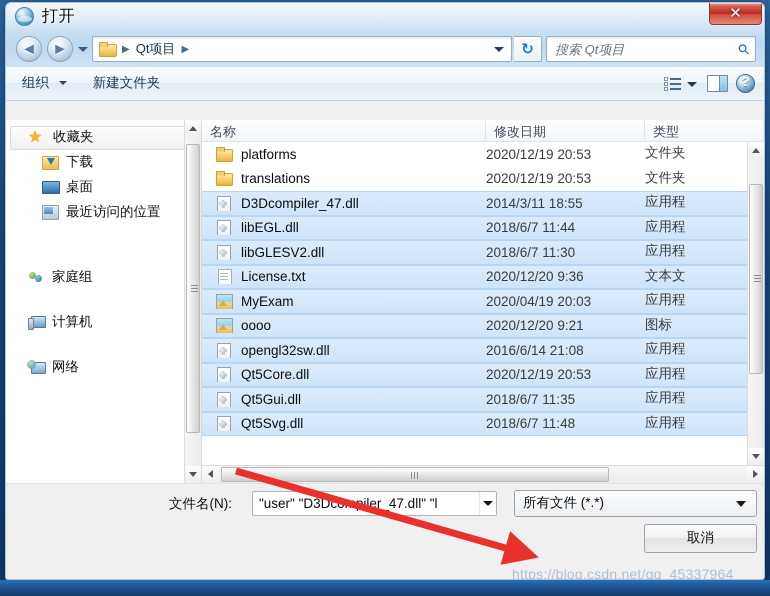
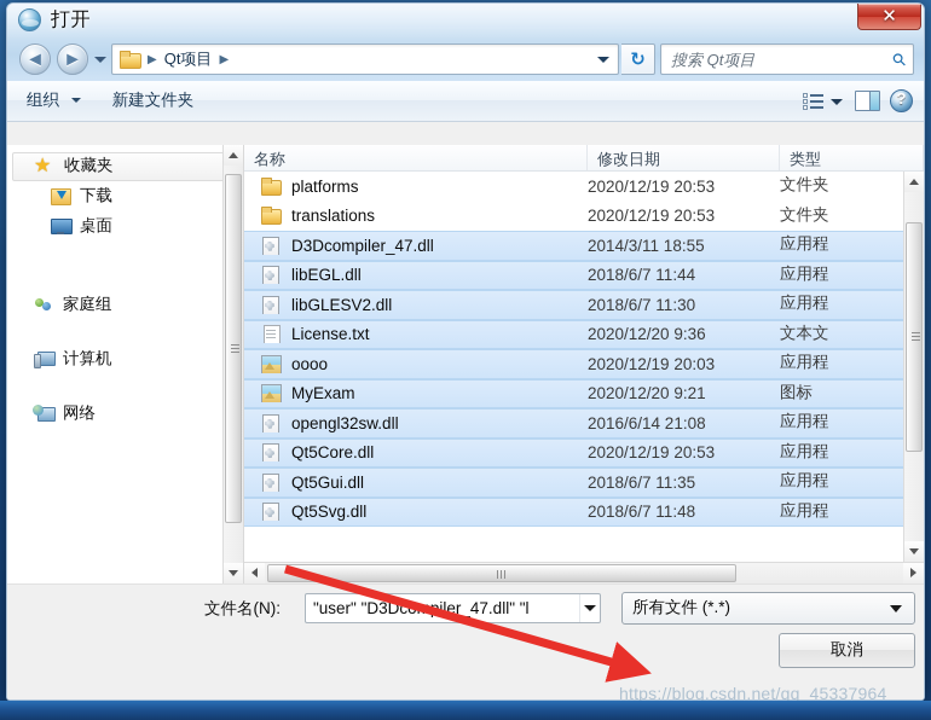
  打开
  ✕
  ◄
  ►
  ▶
  Qt项目
  ▶
  ↻
  搜索 Qt项目
  组织
  新建文件夹
  收藏夹
  下载
  桌面
- 最近访问的位置
  家庭组
  计算机
  网络
  名称
  修改日期
  类型
  platforms
  2020/12/19 20:53
  文件夹
  translations
  2020/12/19 20:53
  文件夹
  D3Dcompiler_47.dll
  2014/3/11 18:55
  应用程
  libEGL.dll
  2018/6/7 11:44
  应用程
  libGLESV2.dll
  2018/6/7 11:30
  应用程
  License.txt
  2020/12/20 9:36
  文本文
- MyExam
+ oooo
- 2020/04/19 20:03
+ 2020/12/19 20:03
  应用程
- oooo
+ MyExam
  2020/12/20 9:21
  图标
  opengl32sw.dll
  2016/6/14 21:08
  应用程
  Qt5Core.dll
  2020/12/19 20:53
  应用程
  Qt5Gui.dll
  2018/6/7 11:35
  应用程
  Qt5Svg.dll
  2018/6/7 11:48
  应用程
  文件名(N):
  "user" "D3Dciler_47.dll" "l
  所有文件 (*.*)
  取消
  https://blog.csdn.net/qq_45337964
